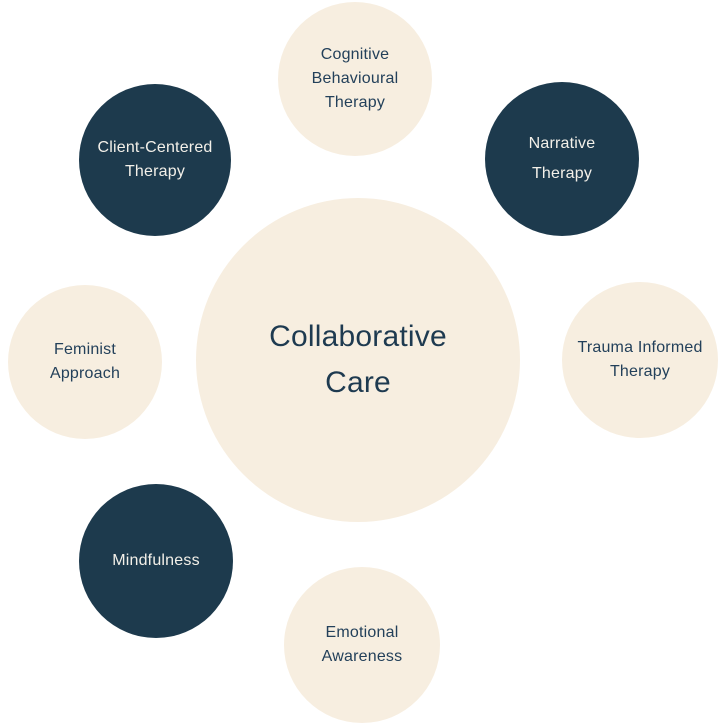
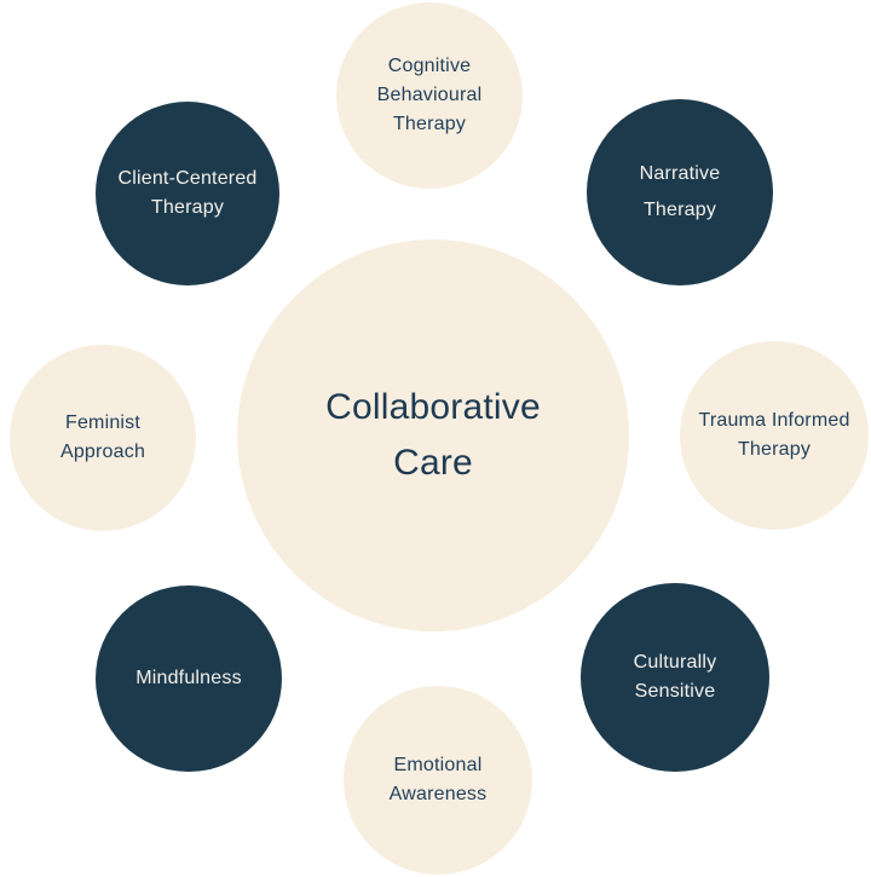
  Collaborative
  Care
  Cognitive
  Behavioural
  Therapy
  Client-Centered
  Therapy
  Narrative
  Therapy
  Feminist
  Approach
  Trauma Informed
  Therapy
  Mindfulness
+ Culturally
+ Sensitive
  Emotional
  Awareness
